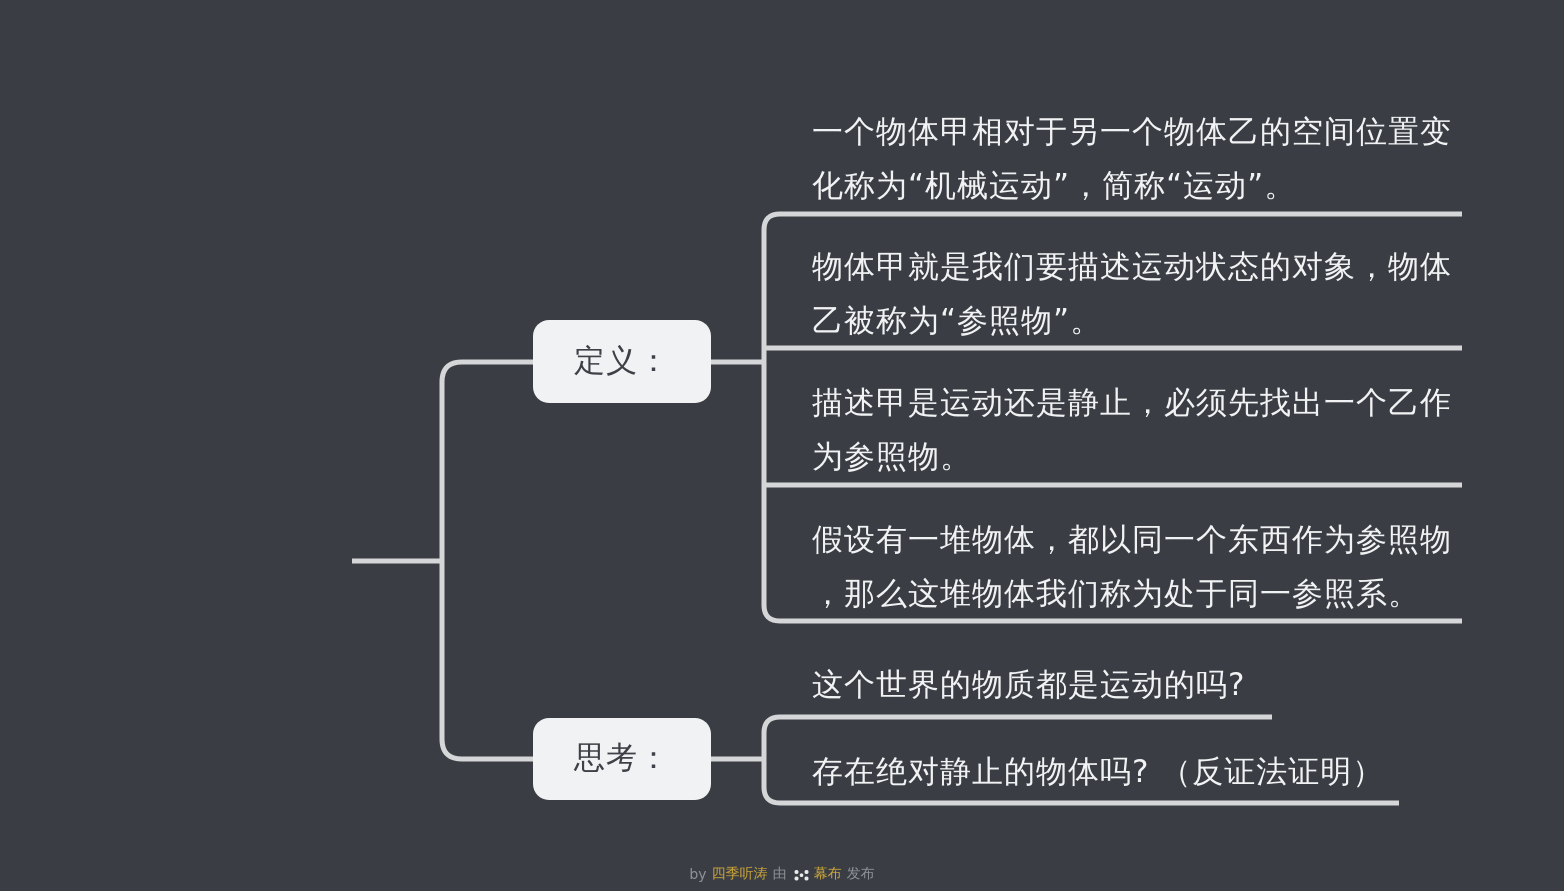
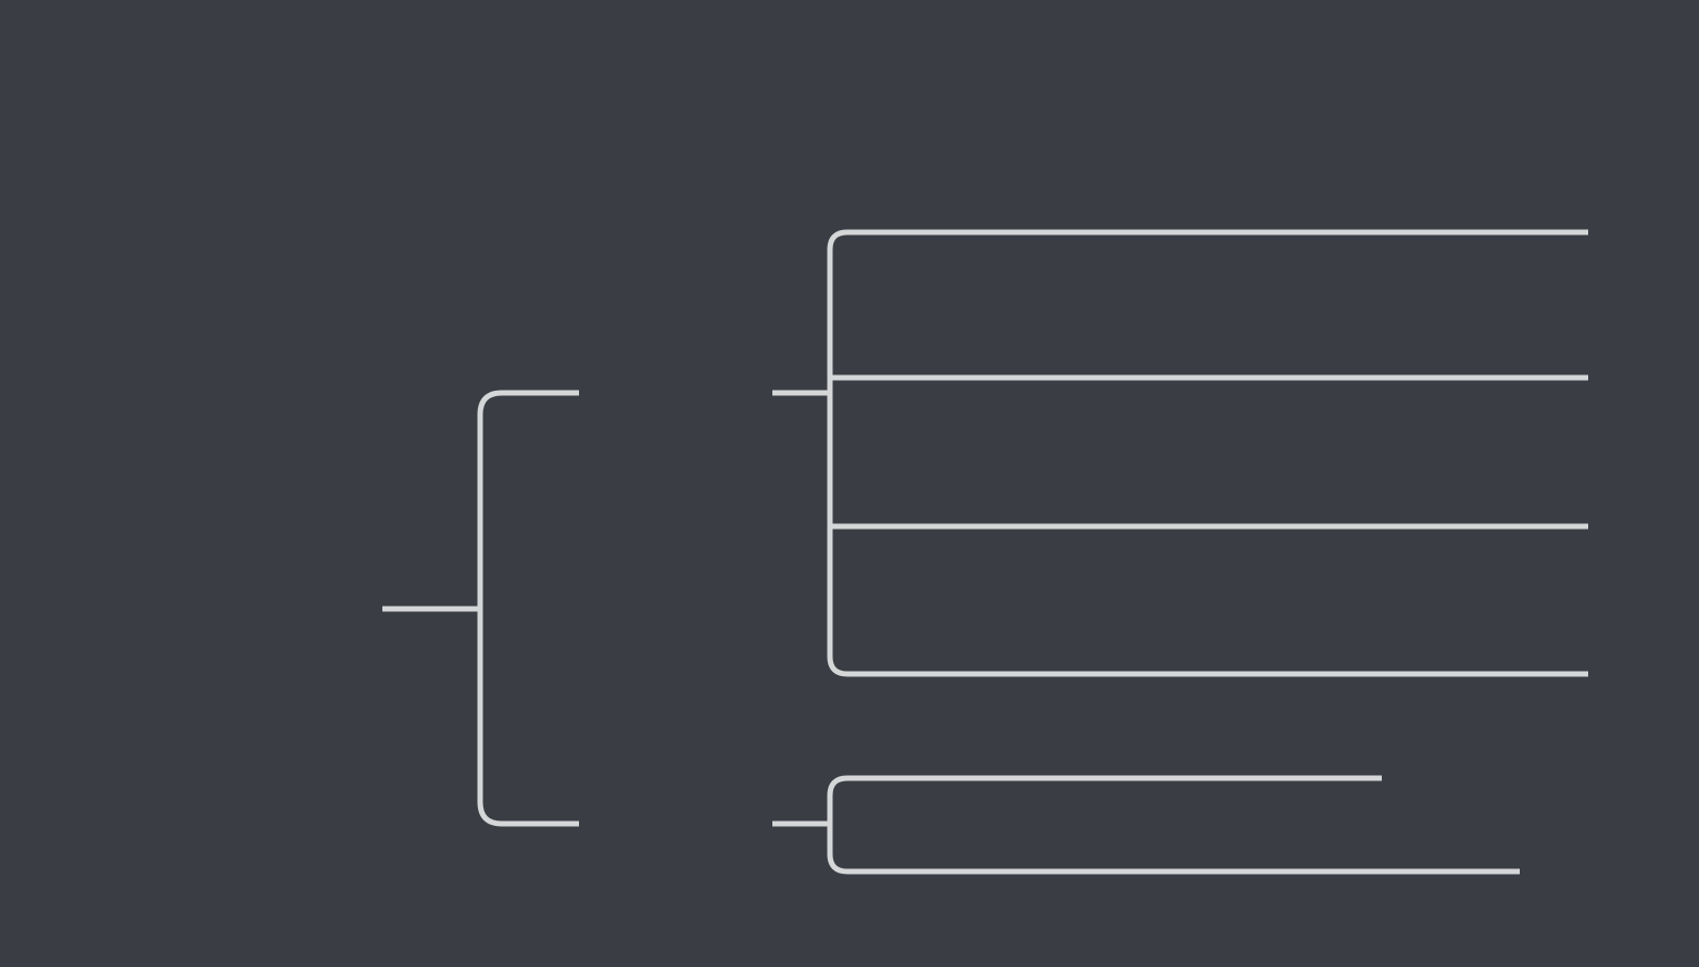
- 定义：
- 思考：
- 一个物体甲相对于另一个物体乙的空间位置变化称为“机械运动”，简称“运动”。
- 物体甲就是我们要描述运动状态的对象，物体乙被称为“参照物”。
- 描述甲是运动还是静止，必须先找出一个乙作为参照物。
- 假设有一堆物体，都以同一个东西作为参照物，那么这堆物体我们称为处于同一参照系。
- 这个世界的物质都是运动的吗?
- 存在绝对静止的物体吗? （反证法证明）
- by
- 四季听涛
- 由
- 幕布
- 发布
